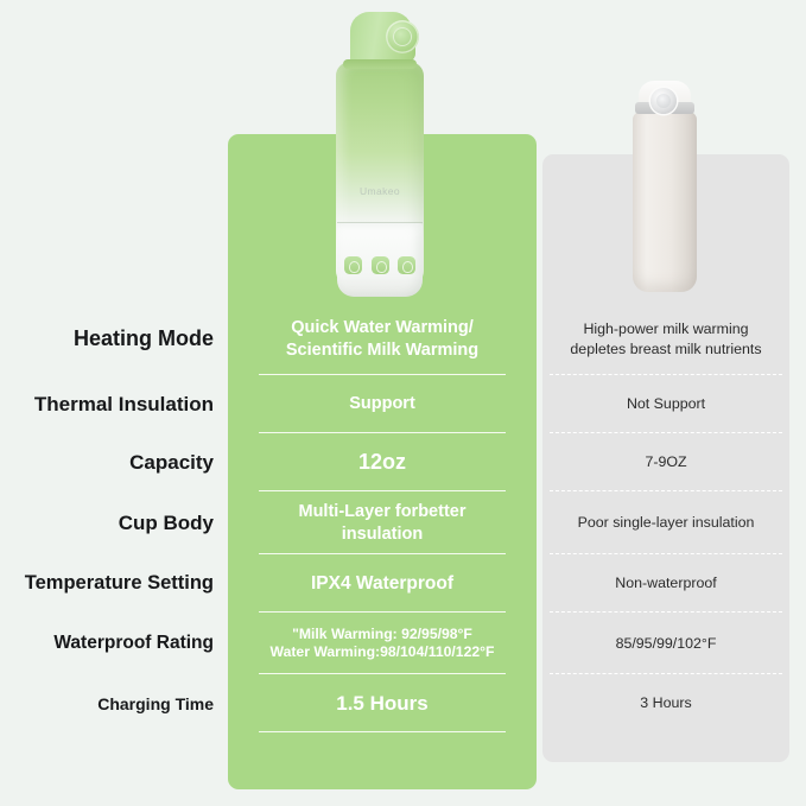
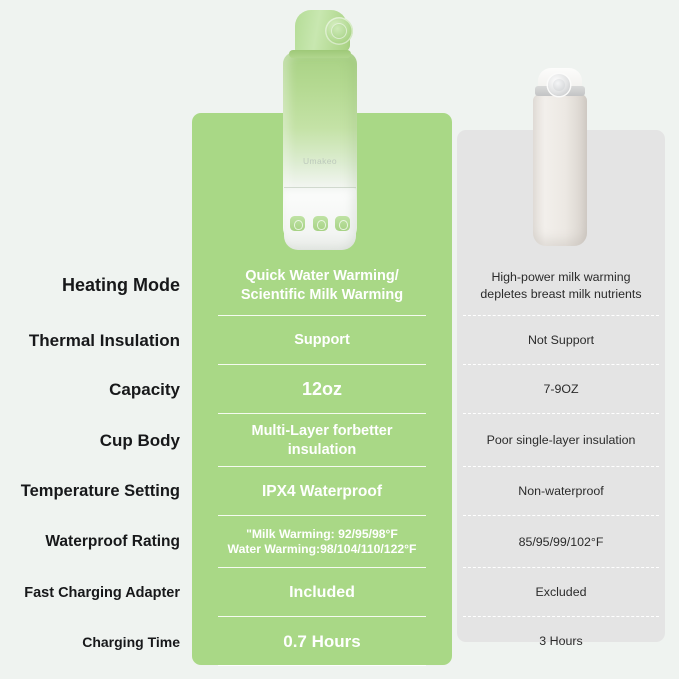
  Umakeo
  Heating Mode
  Quick Water Warming/
  Scientific Milk Warming
  High-power milk warming
  depletes breast milk nutrients
  Thermal Insulation
  Support
  Not Support
  Capacity
  12oz
  7-9OZ
  Cup Body
  Multi-Layer forbetter
  insulation
  Poor single-layer insulation
  Temperature Setting
  IPX4 Waterproof
  Non-waterproof
  Waterproof Rating
  "Milk Warming: 92/95/98°F
  Water Warming:98/104/110/122°F
  85/95/99/102°F
+ Fast Charging Adapter
+ Included
+ Excluded
  Charging Time
- 1.5 Hours
+ 0.7 Hours
  3 Hours
